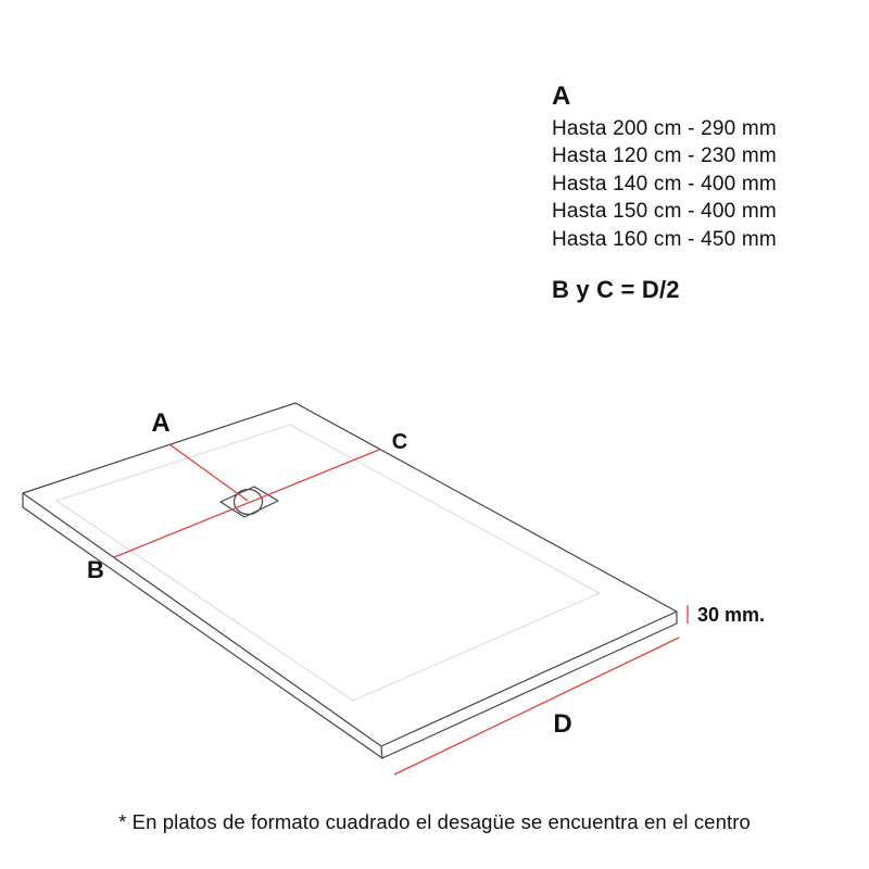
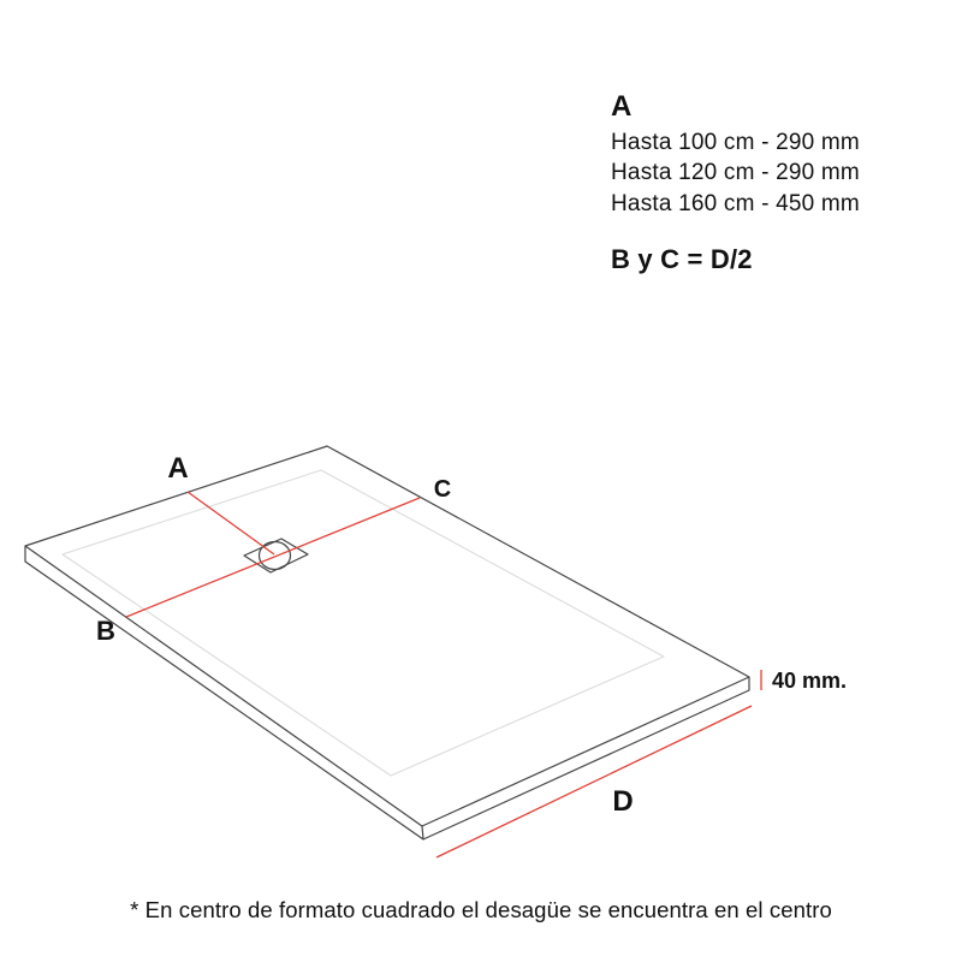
  A
- Hasta 200 cm - 290 mm
+ Hasta 100 cm - 290 mm
- Hasta 120 cm - 230 mm
+ Hasta 120 cm - 290 mm
- Hasta 140 cm - 400 mm
- Hasta 150 cm - 400 mm
  Hasta 160 cm - 450 mm
  B y C = D/2
  A
  B
  C
  D
- 30 mm.
+ 40 mm.
- * En platos de formato cuadrado el desagüe se encuentra en el centro
+ * En centro de formato cuadrado el desagüe se encuentra en el centro
